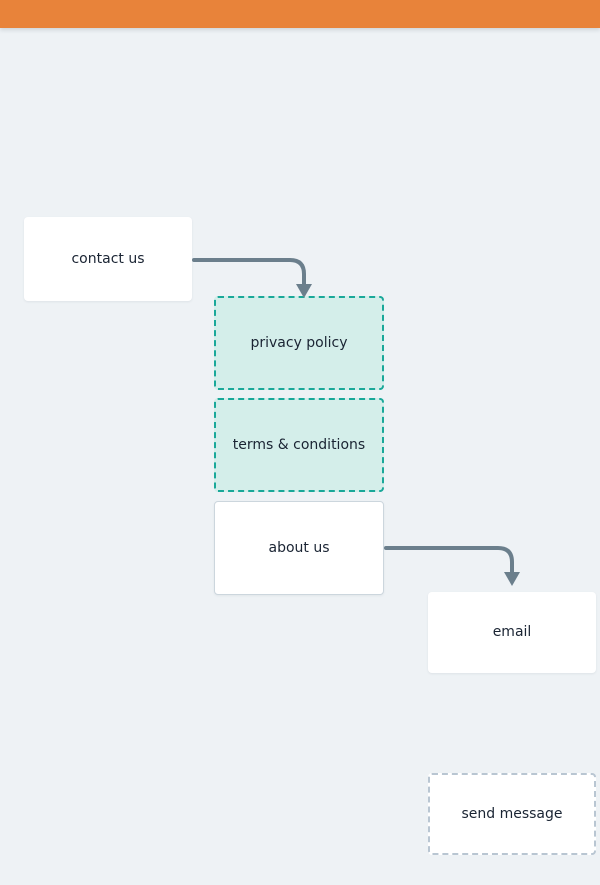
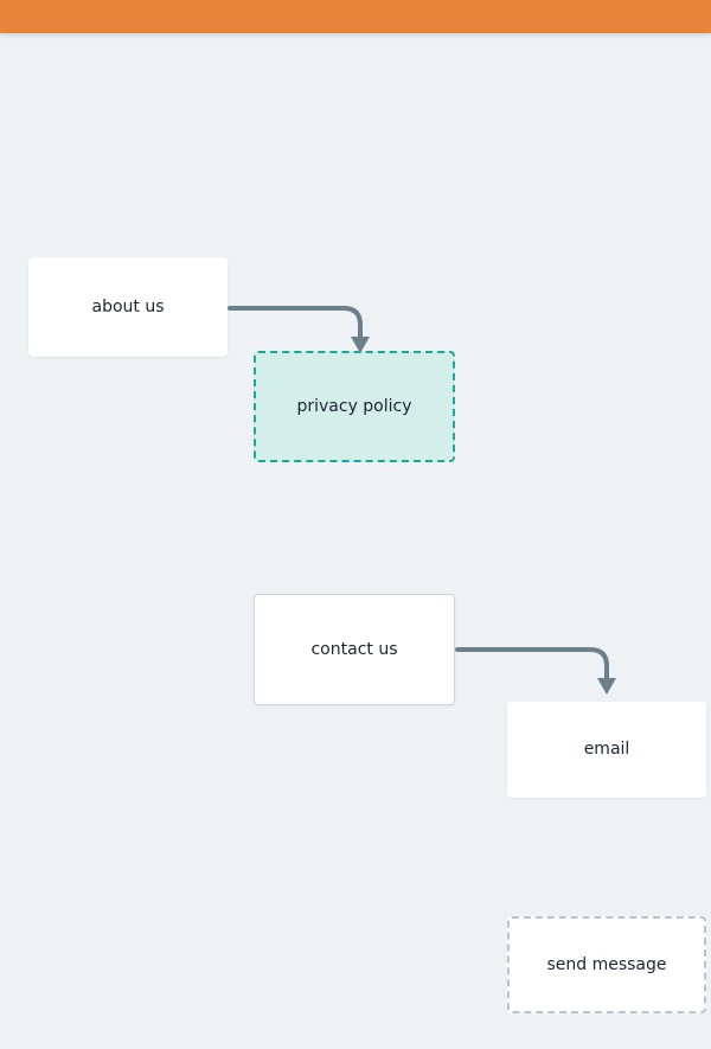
- contact us
+ about us
  privacy policy
- terms & conditions
- about us
+ contact us
  email
  send message
